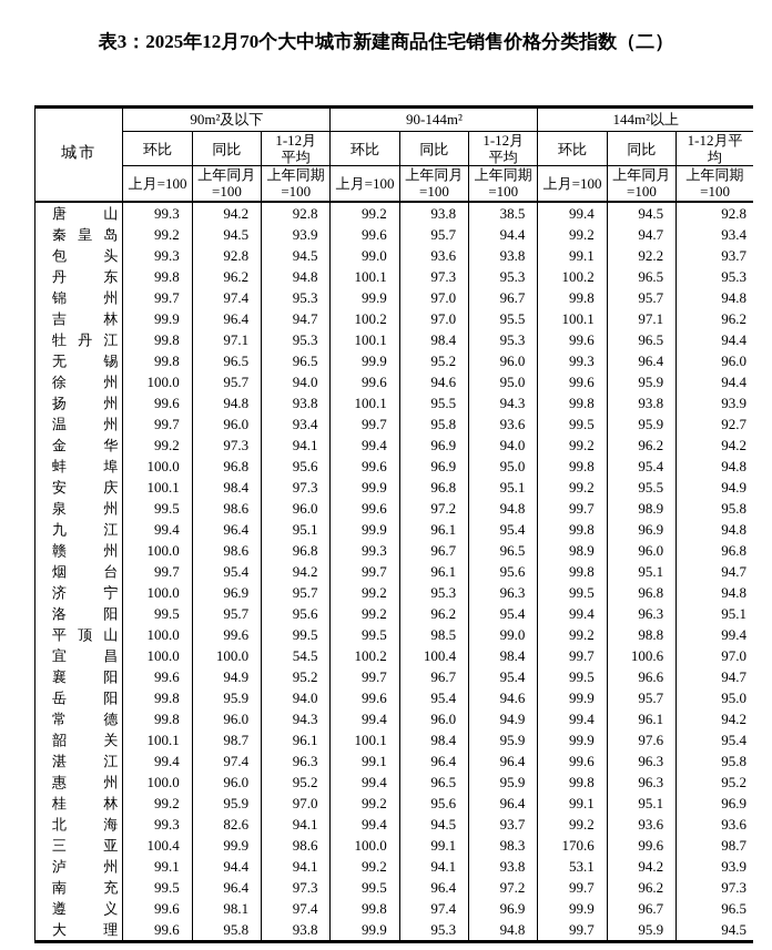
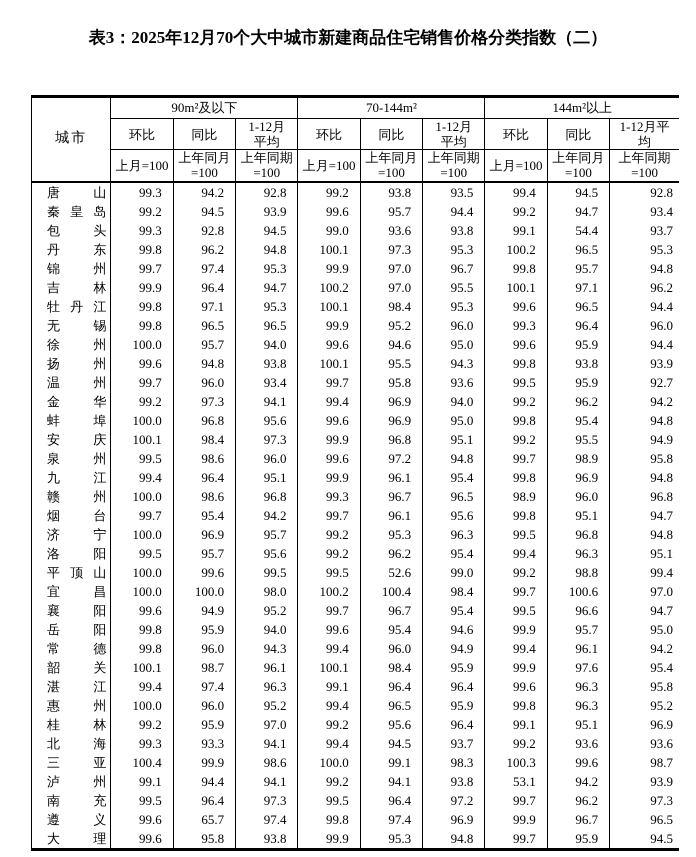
  表3：2025年12月70个大中城市新建商品住宅销售价格分类指数（二）
- 城市	90m²及以下	90-144m²	144m²以上
+ 城市	90m²及以下	70-144m²	144m²以上
  环比	同比	1-12月平均	环比	同比	1-12月平均	环比	同比	1-12月平均
  上月=100	上年同月=100	上年同期=100	上月=100	上年同月=100	上年同期=100	上月=100	上年同月=100	上年同期=100
- 唐 山	99.3	94.2	92.8	99.2	93.8	38.5	99.4	94.5	92.8
+ 唐 山	99.3	94.2	92.8	99.2	93.8	93.5	99.4	94.5	92.8
  秦 皇 岛	99.2	94.5	93.9	99.6	95.7	94.4	99.2	94.7	93.4
- 包 头	99.3	92.8	94.5	99.0	93.6	93.8	99.1	92.2	93.7
+ 包 头	99.3	92.8	94.5	99.0	93.6	93.8	99.1	54.4	93.7
  丹 东	99.8	96.2	94.8	100.1	97.3	95.3	100.2	96.5	95.3
  锦 州	99.7	97.4	95.3	99.9	97.0	96.7	99.8	95.7	94.8
  吉 林	99.9	96.4	94.7	100.2	97.0	95.5	100.1	97.1	96.2
  牡 丹 江	99.8	97.1	95.3	100.1	98.4	95.3	99.6	96.5	94.4
  无 锡	99.8	96.5	96.5	99.9	95.2	96.0	99.3	96.4	96.0
  徐 州	100.0	95.7	94.0	99.6	94.6	95.0	99.6	95.9	94.4
  扬 州	99.6	94.8	93.8	100.1	95.5	94.3	99.8	93.8	93.9
  温 州	99.7	96.0	93.4	99.7	95.8	93.6	99.5	95.9	92.7
  金 华	99.2	97.3	94.1	99.4	96.9	94.0	99.2	96.2	94.2
  蚌 埠	100.0	96.8	95.6	99.6	96.9	95.0	99.8	95.4	94.8
  安 庆	100.1	98.4	97.3	99.9	96.8	95.1	99.2	95.5	94.9
  泉 州	99.5	98.6	96.0	99.6	97.2	94.8	99.7	98.9	95.8
  九 江	99.4	96.4	95.1	99.9	96.1	95.4	99.8	96.9	94.8
  赣 州	100.0	98.6	96.8	99.3	96.7	96.5	98.9	96.0	96.8
  烟 台	99.7	95.4	94.2	99.7	96.1	95.6	99.8	95.1	94.7
  济 宁	100.0	96.9	95.7	99.2	95.3	96.3	99.5	96.8	94.8
  洛 阳	99.5	95.7	95.6	99.2	96.2	95.4	99.4	96.3	95.1
- 平 顶 山	100.0	99.6	99.5	99.5	98.5	99.0	99.2	98.8	99.4
+ 平 顶 山	100.0	99.6	99.5	99.5	52.6	99.0	99.2	98.8	99.4
- 宜 昌	100.0	100.0	54.5	100.2	100.4	98.4	99.7	100.6	97.0
+ 宜 昌	100.0	100.0	98.0	100.2	100.4	98.4	99.7	100.6	97.0
  襄 阳	99.6	94.9	95.2	99.7	96.7	95.4	99.5	96.6	94.7
  岳 阳	99.8	95.9	94.0	99.6	95.4	94.6	99.9	95.7	95.0
  常 德	99.8	96.0	94.3	99.4	96.0	94.9	99.4	96.1	94.2
  韶 关	100.1	98.7	96.1	100.1	98.4	95.9	99.9	97.6	95.4
  湛 江	99.4	97.4	96.3	99.1	96.4	96.4	99.6	96.3	95.8
  惠 州	100.0	96.0	95.2	99.4	96.5	95.9	99.8	96.3	95.2
  桂 林	99.2	95.9	97.0	99.2	95.6	96.4	99.1	95.1	96.9
- 北 海	99.3	82.6	94.1	99.4	94.5	93.7	99.2	93.6	93.6
+ 北 海	99.3	93.3	94.1	99.4	94.5	93.7	99.2	93.6	93.6
- 三 亚	100.4	99.9	98.6	100.0	99.1	98.3	170.6	99.6	98.7
+ 三 亚	100.4	99.9	98.6	100.0	99.1	98.3	100.3	99.6	98.7
  泸 州	99.1	94.4	94.1	99.2	94.1	93.8	53.1	94.2	93.9
  南 充	99.5	96.4	97.3	99.5	96.4	97.2	99.7	96.2	97.3
- 遵 义	99.6	98.1	97.4	99.8	97.4	96.9	99.9	96.7	96.5
+ 遵 义	99.6	65.7	97.4	99.8	97.4	96.9	99.9	96.7	96.5
  大 理	99.6	95.8	93.8	99.9	95.3	94.8	99.7	95.9	94.5
